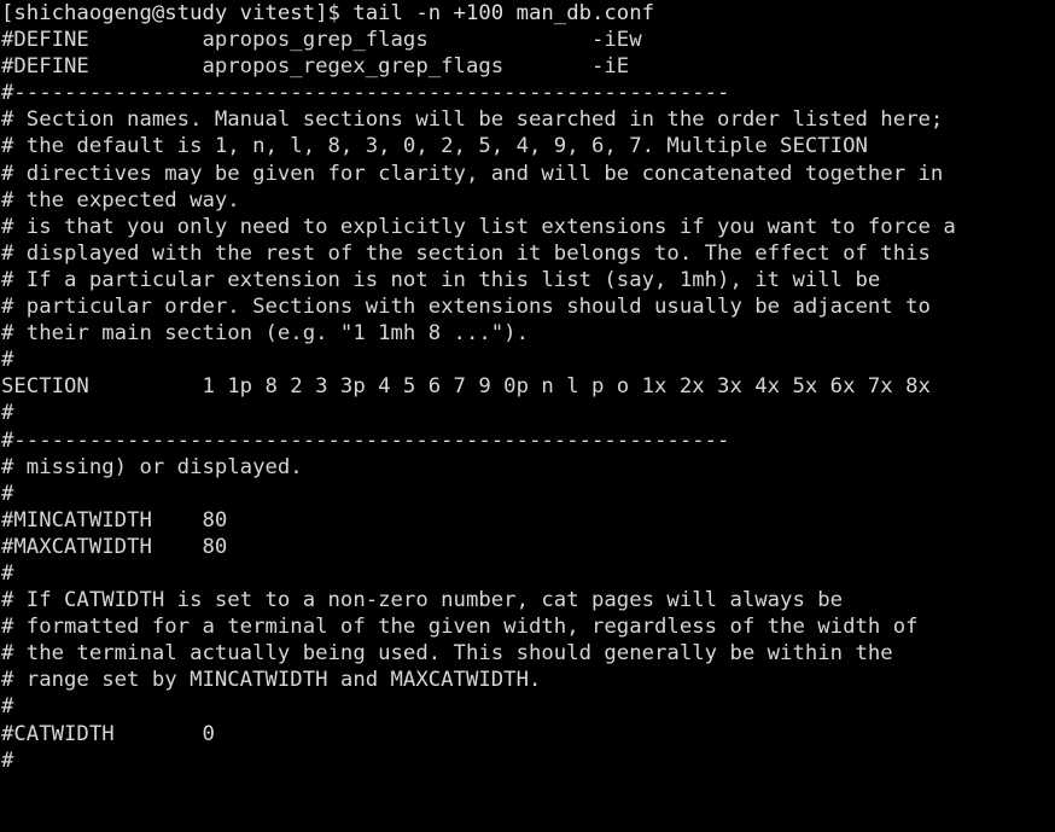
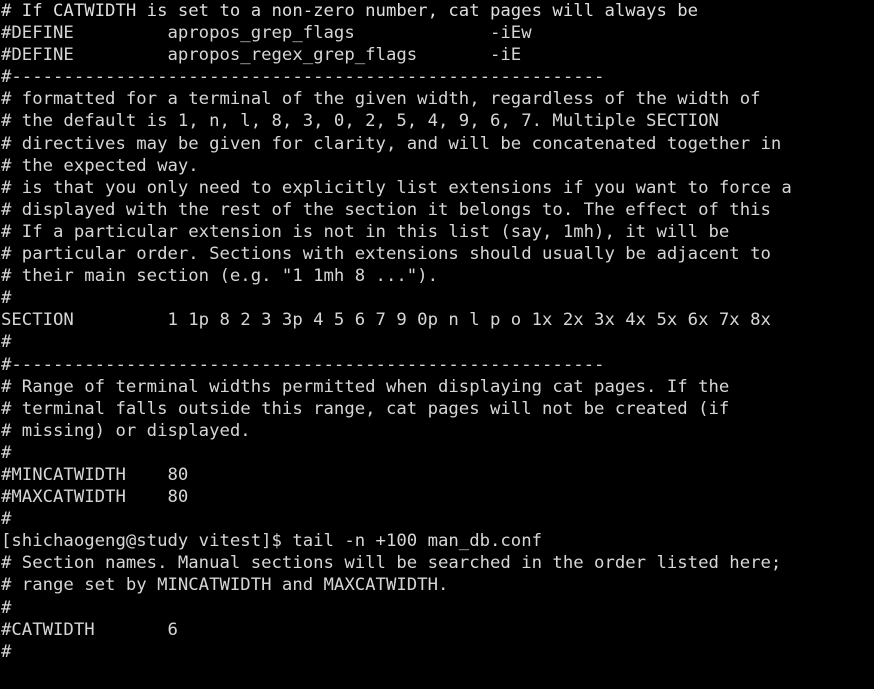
- [shichaogeng@study vitest]$ tail -n +100 man_db.conf
+ # If CATWIDTH is set to a non-zero number, cat pages will always be
  #DEFINE apropos_grep_flags -iEw
  #DEFINE apropos_regex_grep_flags -iE
  #---------------------------------------------------------
- # Section names. Manual sections will be searched in the order listed here;
+ # formatted for a terminal of the given width, regardless of the width of
  # the default is 1, n, l, 8, 3, 0, 2, 5, 4, 9, 6, 7. Multiple SECTION
  # directives may be given for clarity, and will be concatenated together in
  # the expected way.
  # is that you only need to explicitly list extensions if you want to force a
  # displayed with the rest of the section it belongs to. The effect of this
  # If a particular extension is not in this list (say, 1mh), it will be
  # particular order. Sections with extensions should usually be adjacent to
  # their main section (e.g. "1 1mh 8 ...").
  #
  SECTION 1 1p 8 2 3 3p 4 5 6 7 9 0p n l p o 1x 2x 3x 4x 5x 6x 7x 8x
  #
  #---------------------------------------------------------
+ # Range of terminal widths permitted when displaying cat pages. If the
+ # terminal falls outside this range, cat pages will not be created (if
  # missing) or displayed.
  #
  #MINCATWIDTH 80
  #MAXCATWIDTH 80
  #
- # If CATWIDTH is set to a non-zero number, cat pages will always be
+ [shichaogeng@study vitest]$ tail -n +100 man_db.conf
- # formatted for a terminal of the given width, regardless of the width of
+ # Section names. Manual sections will be searched in the order listed here;
- # the terminal actually being used. This should generally be within the
  # range set by MINCATWIDTH and MAXCATWIDTH.
  #
- #CATWIDTH 0
+ #CATWIDTH 6
  #
